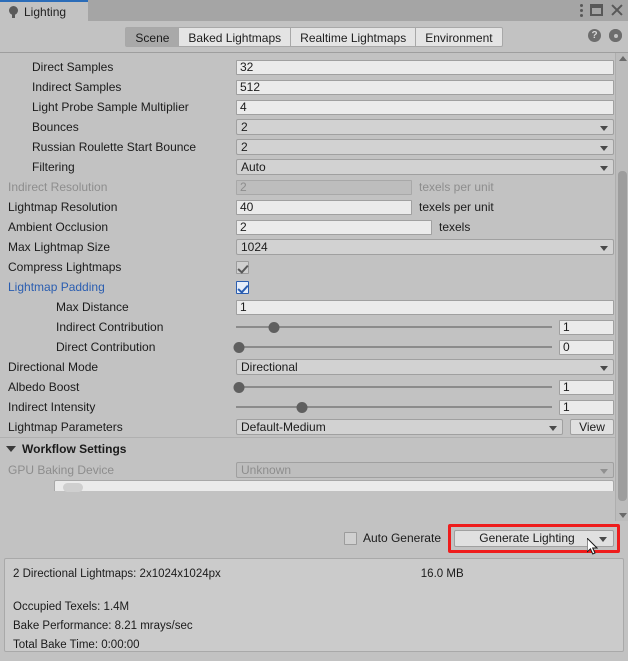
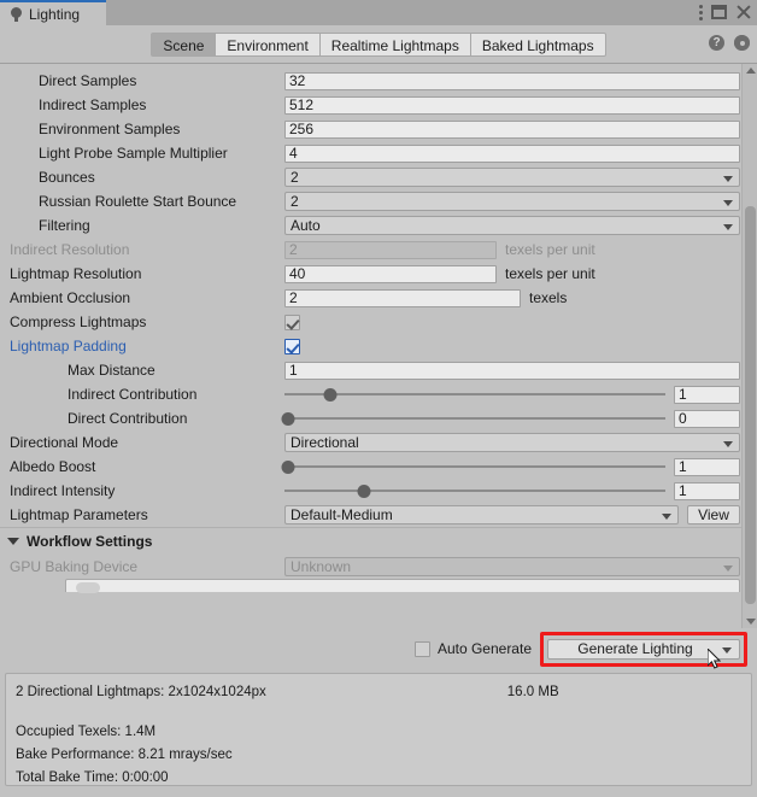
  Lighting
  Scene
- Baked Lightmaps
+ Environment
  Realtime Lightmaps
- Environment
+ Baked Lightmaps
  ?
  Direct Samples
  32
  Indirect Samples
  512
+ Environment Samples
+ 256
  Light Probe Sample Multiplier
  4
  Bounces
  2
  Russian Roulette Start Bounce
  2
  Filtering
  Auto
  Indirect Resolution
  2
  texels per unit
  Lightmap Resolution
  40
  texels per unit
  Ambient Occlusion
  2
  texels
- Max Lightmap Size
- 1024
  Compress Lightmaps
  Lightmap Padding
  Max Distance
  1
  Indirect Contribution
  1
  Direct Contribution
  0
  Directional Mode
  Directional
  Albedo Boost
  1
  Indirect Intensity
  1
  Lightmap Parameters
  Default-Medium
  View
  Workflow Settings
  GPU Baking Device
  Unknown
  Auto Generate
  Generate Lighting
  2 Directional Lightmaps: 2x1024x1024px
  16.0 MB
  Occupied Texels: 1.4M
  Bake Performance: 8.21 mrays/sec
  Total Bake Time: 0:00:00
